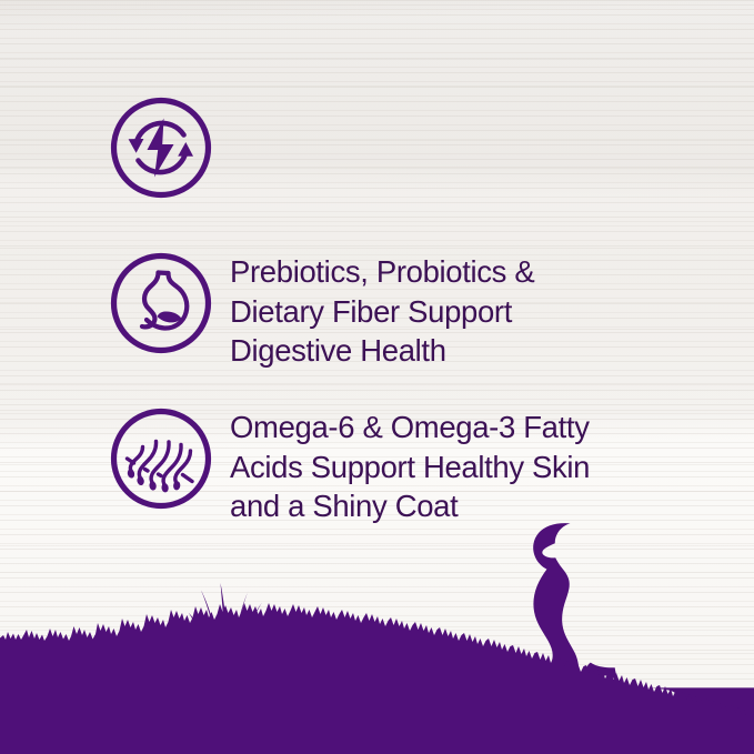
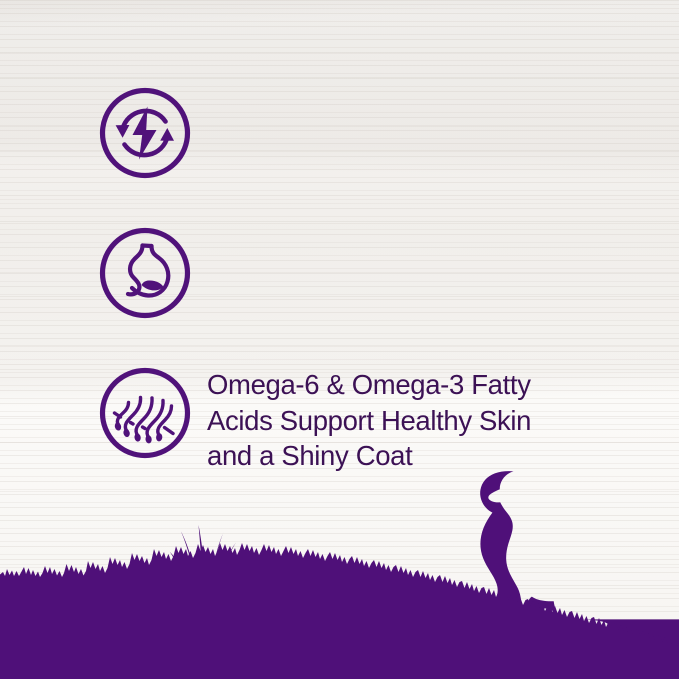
- Prebiotics, Probiotics &
- Dietary Fiber Support
- Digestive Health
  Omega-6 & Omega-3 Fatty
  Acids Support Healthy Skin
  and a Shiny Coat
